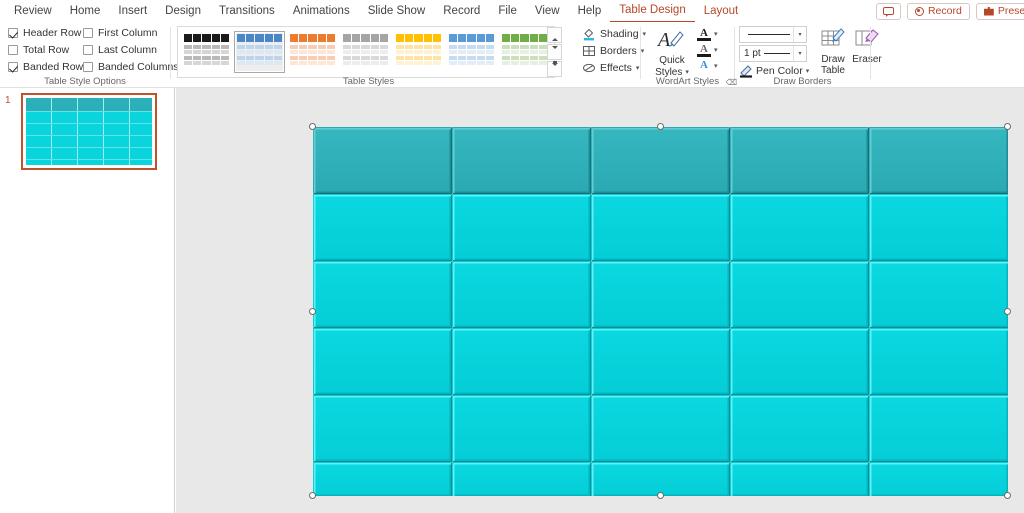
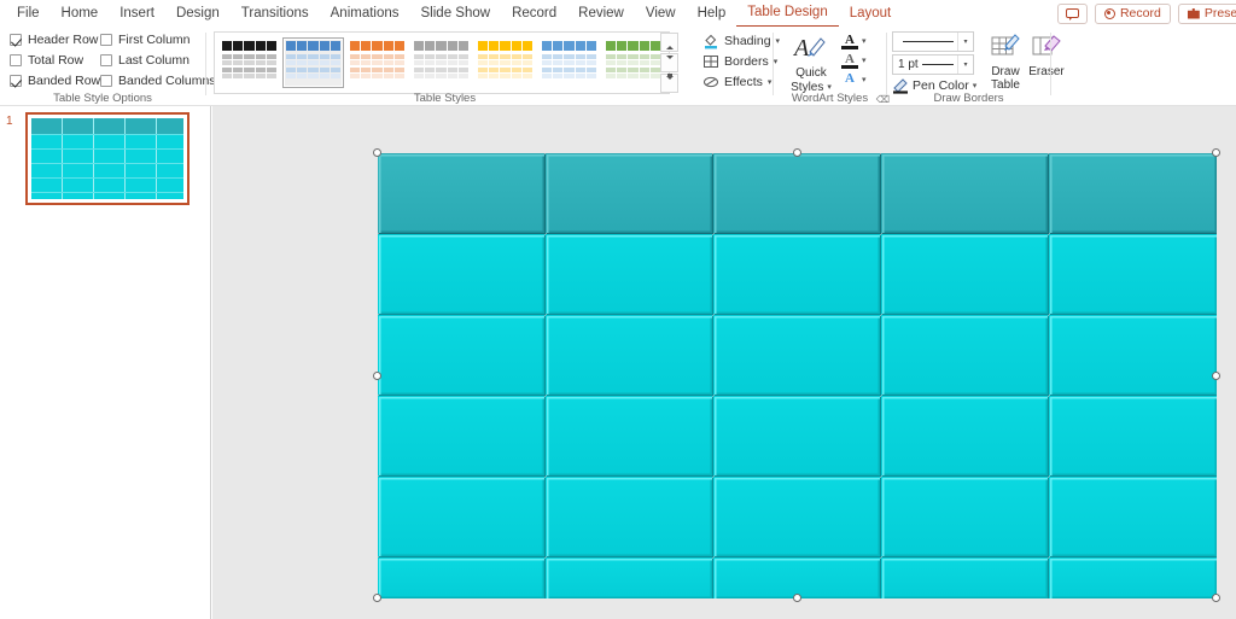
- Review
+ File
  Home
  Insert
  Design
  Transitions
  Animations
  Slide Show
  Record
- File
+ Review
  View
  Help
  Table Design
  Layout
  Record
  Prese
  Header Row
  First Column
  Total Row
  Last Column
  Banded Row
  Banded Colums
  Table Style Options
  Table Styles
  Shading
  Borders
  Effects
  A
  Quick
  Styles
  A
  A
  A
  WordArt Styles
  ⌫
  1 pt
  Pen Color
  Draw
  Table
  Eraer
  Draw Borders
  1
